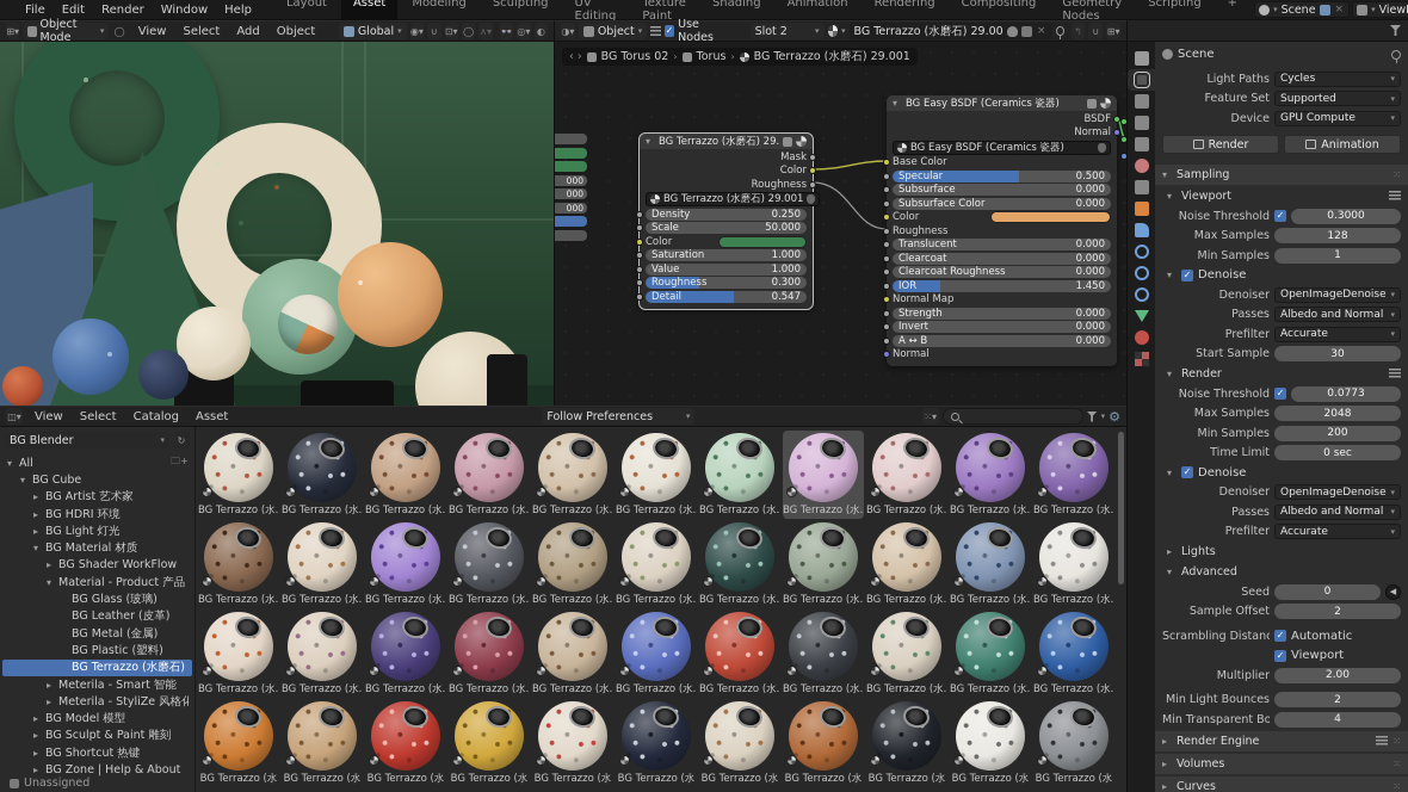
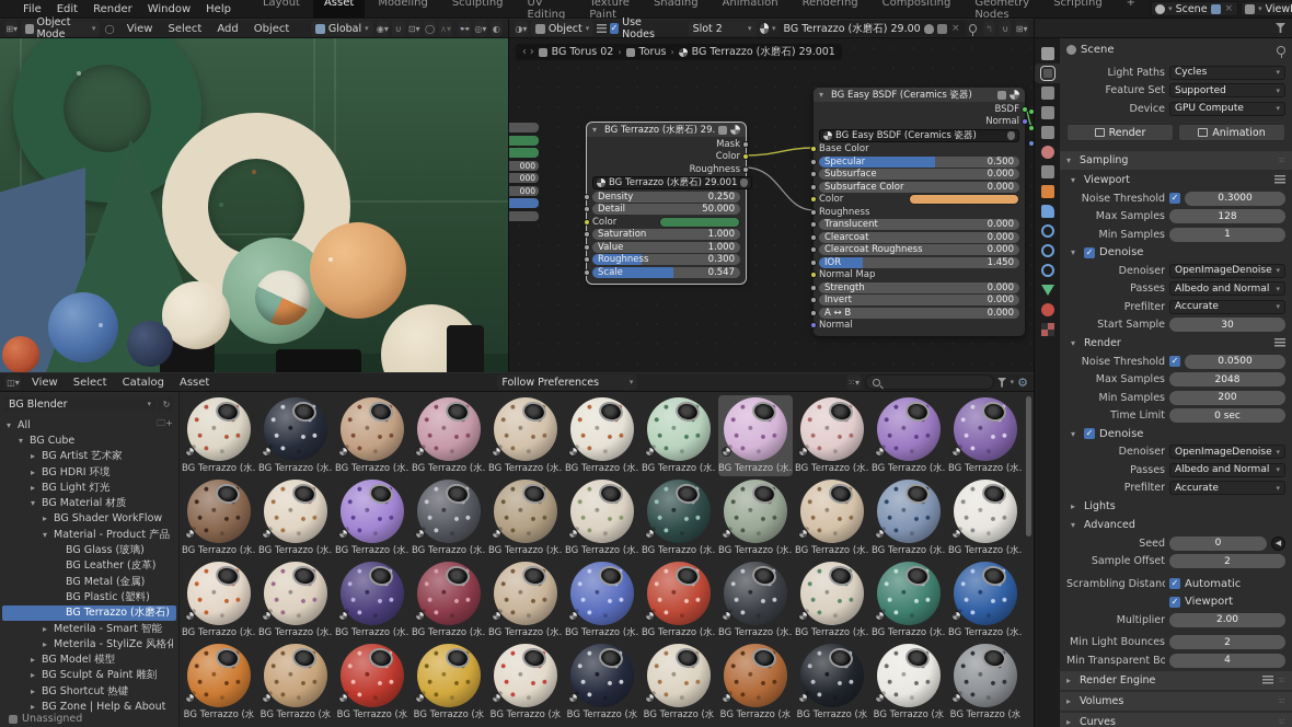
  File Edit Render Window Help
  Layout
  Asset
  Modeling
  Sculpting
  UV Editing
  Texture Paint
  Shading
  Animation
  Rendering
  Compositing
  Geometry Nodes
  Scripting
  +
  ▾
  Scene
  ×
  ▾
  ⊞▾
  Object Mode
  ▾
  ◯
  View
  Select
  Add
  Object
  Global
  ▾
  ◉▾
  ∪
  ⊡▾
  ◯
  ∧▾
  👓
  ◎▾
  ◐
  ◑▾
  Object
  ▾
  ✓
  Use Nodes
  Slot 2
  ▾
  ▾
  BG Terrazzo (水磨石) 29.00
  ×
  ↰
  ∪
  ⊞▾
  ‹ ›
  BG Torus 02
  ›
  Torus
  ›
  BG Terrazzo (水磨石) 29.001
  000
  000
  000
  ▾
  BG Terrazzo (水磨石) 29.
  Mask
  Color
  Roughness
  BG Terrazzo (水磨石) 29.001
  Density
  0.250
- Scale
+ Detail
  50.000
  Color
  Saturation
  1.000
  Value
  1.000
  Roughness
  0.300
- Detail
+ Scale
  0.547
  ▾
  BG Easy BSDF (Ceramics 瓷器)
  BSDF
  Normal
  BG Easy BSDF (Ceramics 瓷器)
  Base Color
  Specular
  0.500
  Subsurface
  0.000
  Subsurface Color
  0.000
  Color
  Roughness
  Translucent
  0.000
  Clearcoat
  0.000
  Clearcoat Roughness
  0.000
  IOR
  1.450
  Normal Map
  Strength
  0.000
  Invert
  0.000
  A ↔ B
  0.000
  Normal
  Scene
  Light Paths
  Cycles
  ▾
  Feature Set
  Supported
  ▾
  Device
  GPU Compute
  ▾
  Render
  Animation
  ▾
  Sampling
  ⁙
  ▾
  Viewport
  Noise Threshold
  ✓
  0.3000
  Max Samples
  128
  Min Samples
  1
  ▾
  ✓
  Denoise
  Denoiser
  OpenImageDenoise
  ▾
  Passes
  Albedo and Normal
  ▾
  Prefilter
  Accurate
  ▾
  Start Sample
  30
  ▾
  Render
  Noise Threshold
  ✓
- 0.0773
+ 0.0500
  Max Samples
  2048
  Min Samples
  200
  Time Limit
  0 sec
  ▾
  ✓
  Denoise
  Denoiser
  OpenImageDenoise
  ▾
  Passes
  Albedo and Normal
  ▾
  Prefilter
  Accurate
  ▾
  ▸
  Lights
  ▾
  Advanced
  Seed
  0
  ◀
  Sample Offset
  2
  Scrambling Distanc
  ✓
  Automatic
  ✓
  Viewport
  Multiplier
  2.00
  Min Light Bounces
  2
  Min Transparent Bo
  4
  ▸
  Render Engine
  ⁙
  ▸
  Volumes
  ⁙
  ▸
  Curves
  ⁙
  ◫▾
  View
  Select
  Catalog
  Asset
  Follow Preferences
  ▾
  ⁙▾
  ▾
  ⚙
  BG Blender
  ▾
  ↻
  ▾
  All
  🗀+
  ▾
  BG Cube
  ▸
  BG Artist 艺术家
  ▸
  BG HDRI 环境
  ▸
  BG Light 灯光
  ▾
  BG Material 材质
  ▸
  BG Shader WorkFlow
  ▾
  Material - Product 产品
  BG Glass (玻璃)
  BG Leather (皮革)
  BG Metal (金属)
  BG Plastic (塑料)
  BG Terrazzo (水磨石)
  ▸
  Meterila - Smart 智能
  ▸
  Meterila - StyliZe 风格化
  ▸
  BG Model 模型
  ▸
  BG Sculpt & Paint 雕刻
  ▸
  BG Shortcut 热键
  ▸
  BG Zone | Help & About
  Unassigned
  BG Terrazzo (水.
  BG Terrazzo (水.
  BG Terrazzo (水.
  BG Terrazzo (水.
  BG Terrazzo (水.
  BG Terrazzo (水.
  BG Terrazzo (水.
  BG Terrazzo (水.
  BG Terrazzo (水.
  BG Terrazzo (水.
  BG Terrazzo (水.
  BG Terrazzo (水.
  BG Terrazzo (水.
  BG Terrazzo (水.
  BG Terrazzo (水.
  BG Terrazzo (水.
  BG Terrazzo (水.
  BG Terrazzo (水.
  BG Terrazzo (水.
  BG Terrazzo (水.
  BG Terrazzo (水.
  BG Terrazzo (水.
  BG Terrazzo (水.
  BG Terrazzo (水.
  BG Terrazzo (水.
  BG Terrazzo (水.
  BG Terrazzo (水.
  BG Terrazzo (水.
  BG Terrazzo (水.
  BG Terrazzo (水.
  BG Terrazzo (水.
  BG Terrazzo (水.
  BG Terrazzo (水.
  BG Terrazzo (水
  BG Terrazzo (水
  BG Terrazzo (水
  BG Terrazzo (水
  BG Terrazzo (水
  BG Terrazzo (水
  BG Terrazzo (水
  BG Terrazzo (水
  BG Terrazzo (水
  BG Terrazzo (水
  BG Terrazzo (水
